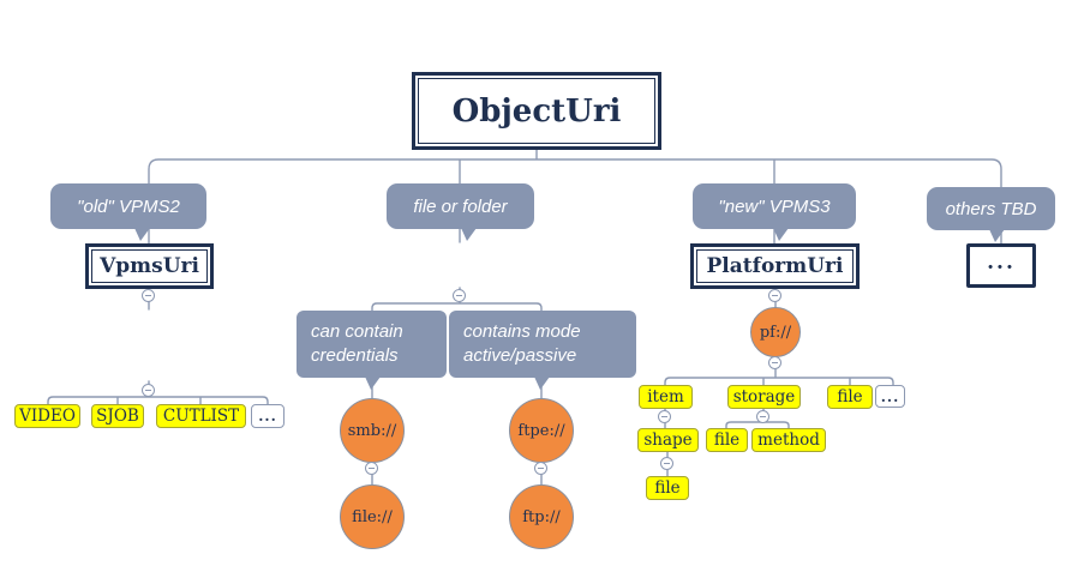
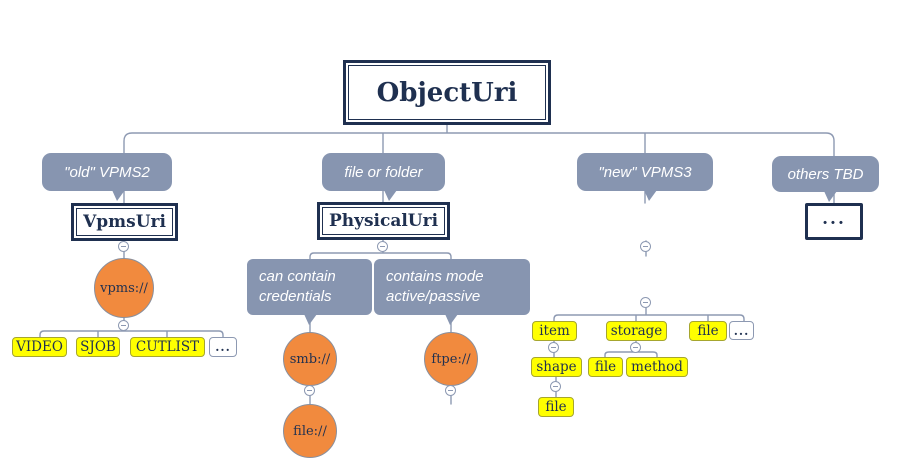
  ObjectUri
  "old" VPMS2
  VpmsUri
+ vpms://
  VIDEO
  SJOB
  CUTLIST
  ...
  file or folder
+ PhysicalUri
  can contain credentials
  contains mode active/passive
  smb://
  ftpe://
  file://
- ftp://
  "new" VPMS3
- PlatformUri
- pf://
  item
  storage
  file
  ...
  shape
  file
  method
  file
  others TBD
  ...
